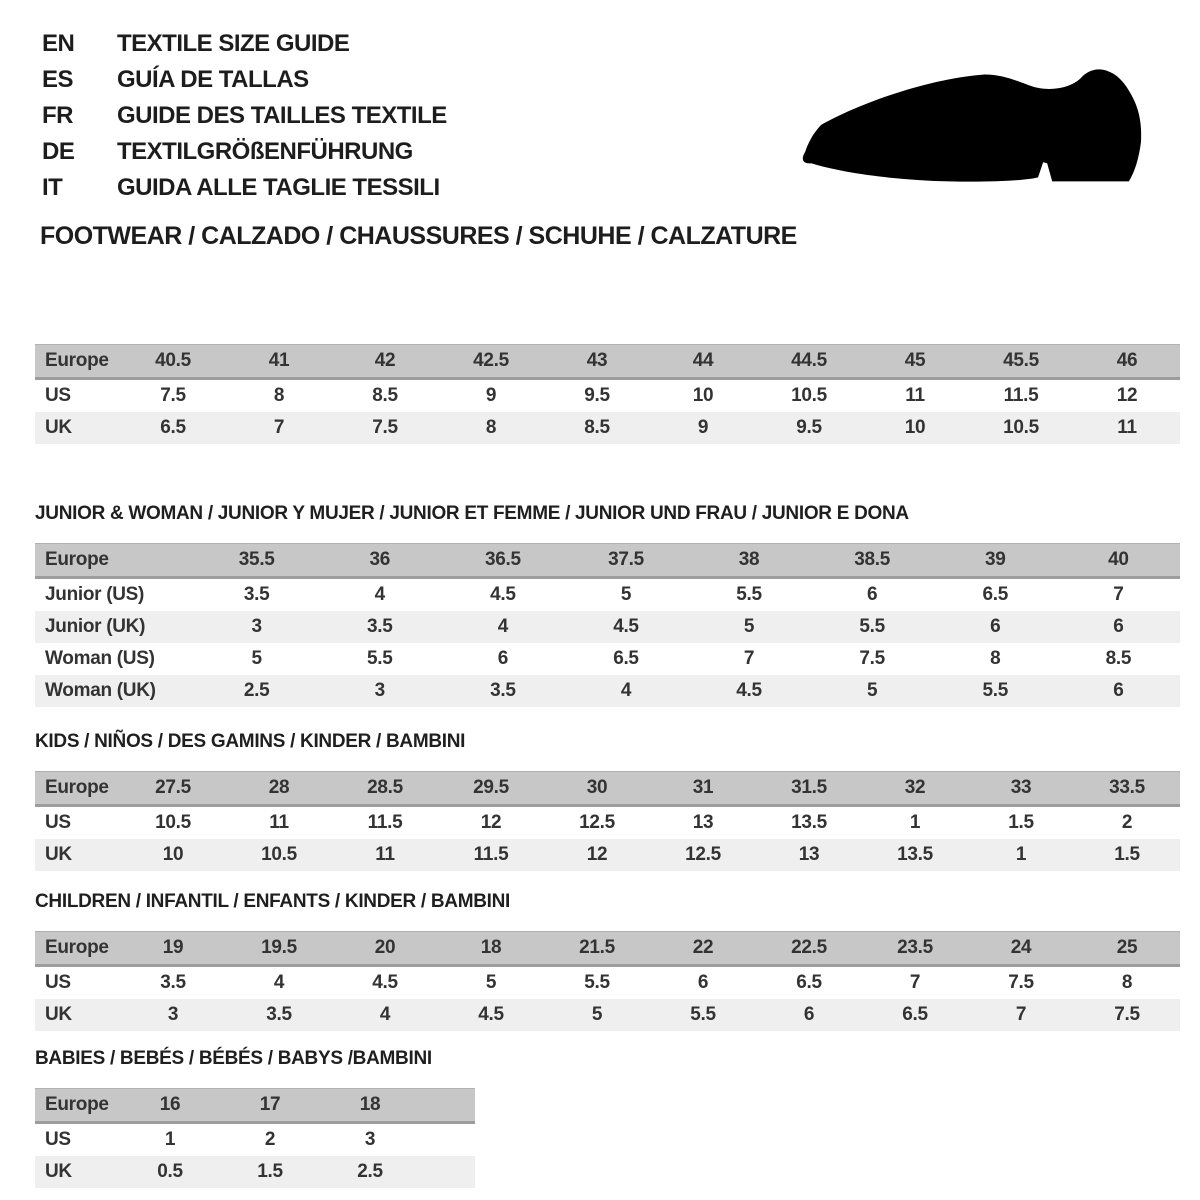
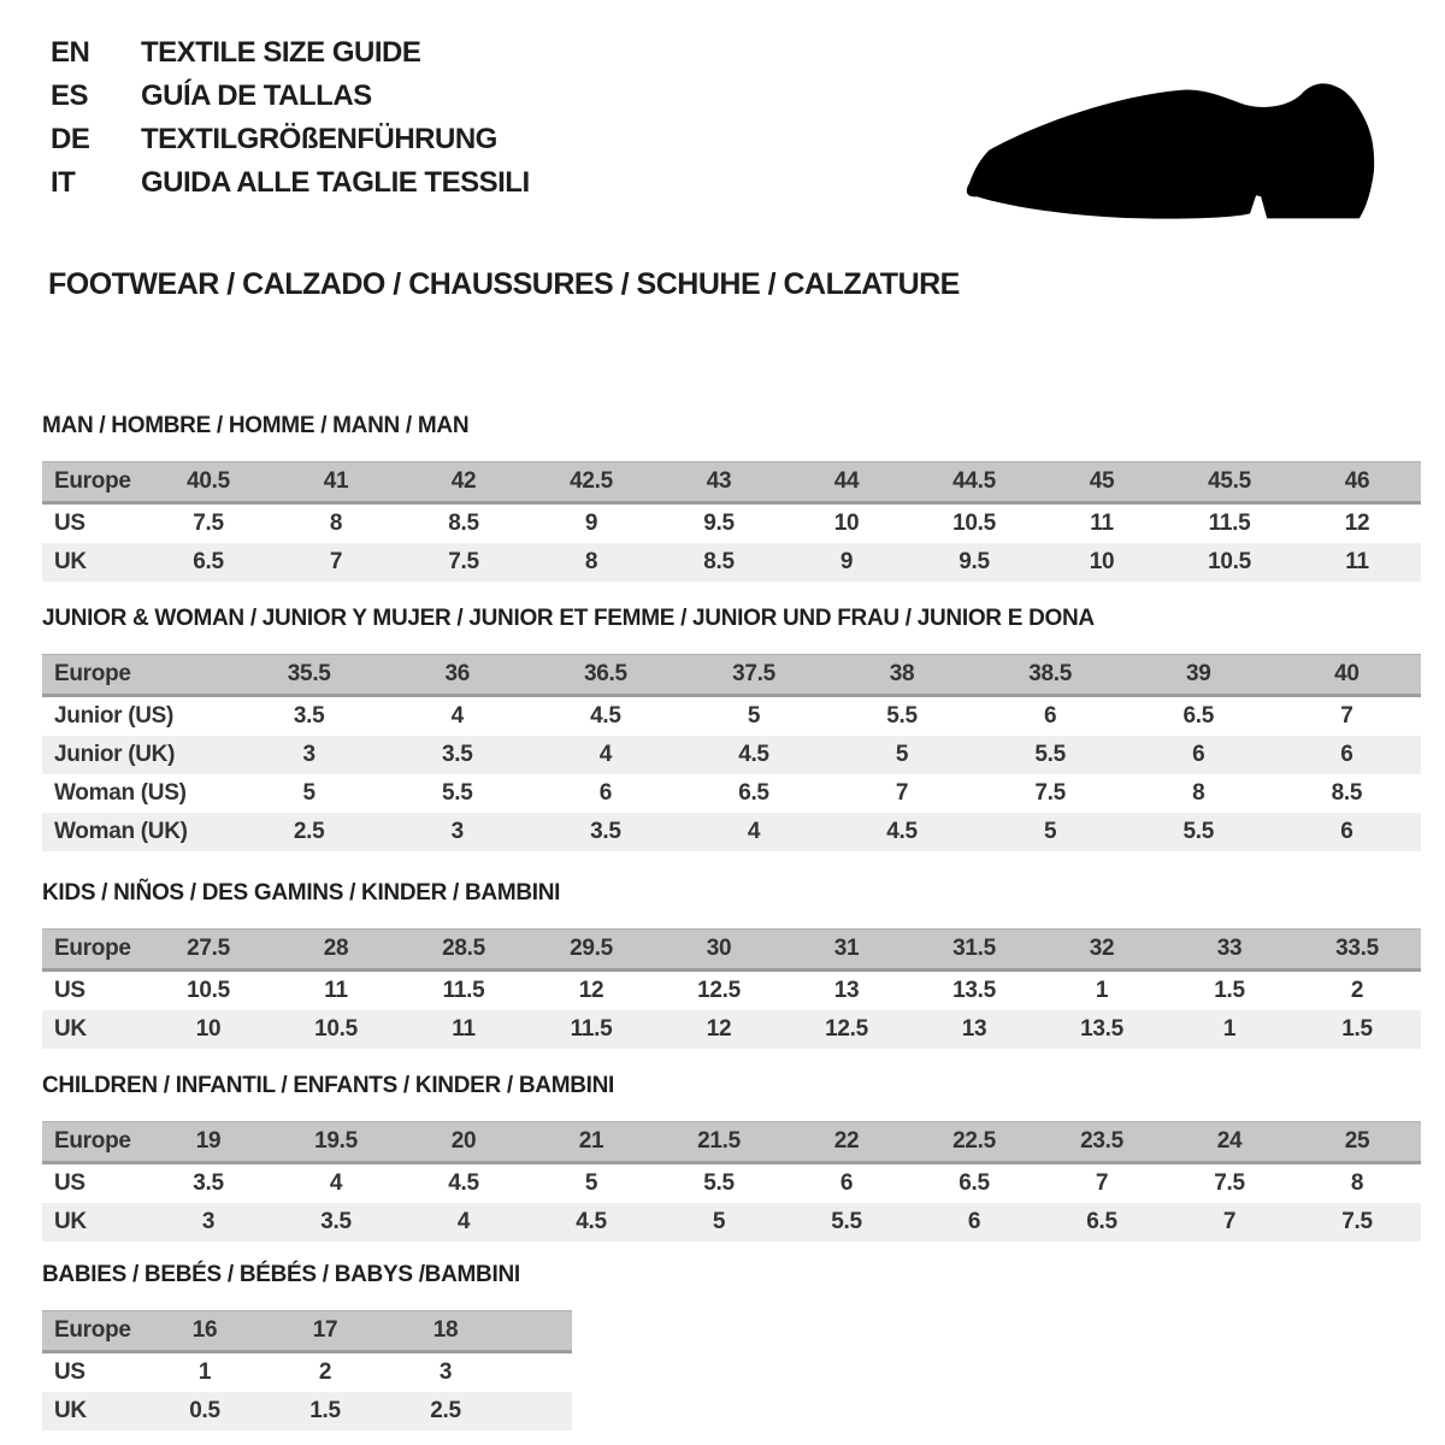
  EN
  TEXTILE SIZE GUIDE
  ES
  GUÍA DE TALLAS
- FR
- GUIDE DES TAILLES TEXTILE
  DE
  TEXTILGRÖßENFÜHRUNG
  IT
  GUIDA ALLE TAGLIE TESSILI
  FOOTWEAR / CALZADO / CHAUSSURES / SCHUHE / CALZATURE
+ MAN / HOMBRE / HOMME / MANN / MAN
  Europe	40.5	41	42	42.5	43	44	44.5	45	45.5	46
  US	7.5	8	8.5	9	9.5	10	10.5	11	11.5	12
  UK	6.5	7	7.5	8	8.5	9	9.5	10	10.5	11
  JUNIOR & WOMAN / JUNIOR Y MUJER / JUNIOR ET FEMME / JUNIOR UND FRAU / JUNIOR E DONA
  Europe	35.5	36	36.5	37.5	38	38.5	39	40
  Junior (US)	3.5	4	4.5	5	5.5	6	6.5	7
  Junior (UK)	3	3.5	4	4.5	5	5.5	6	6
  Woman (US)	5	5.5	6	6.5	7	7.5	8	8.5
  Woman (UK)	2.5	3	3.5	4	4.5	5	5.5	6
  KIDS / NIÑOS / DES GAMINS / KINDER / BAMBINI
  Europe	27.5	28	28.5	29.5	30	31	31.5	32	33	33.5
  US	10.5	11	11.5	12	12.5	13	13.5	1	1.5	2
  UK	10	10.5	11	11.5	12	12.5	13	13.5	1	1.5
  CHILDREN / INFANTIL / ENFANTS / KINDER / BAMBINI
- Europe	19	19.5	20	18	21.5	22	22.5	23.5	24	25
+ Europe	19	19.5	20	21	21.5	22	22.5	23.5	24	25
  US	3.5	4	4.5	5	5.5	6	6.5	7	7.5	8
  UK	3	3.5	4	4.5	5	5.5	6	6.5	7	7.5
  BABIES / BEBÉS / BÉBÉS / BABYS /BAMBINI
  Europe	16	17	18
  US	1	2	3
  UK	0.5	1.5	2.5
